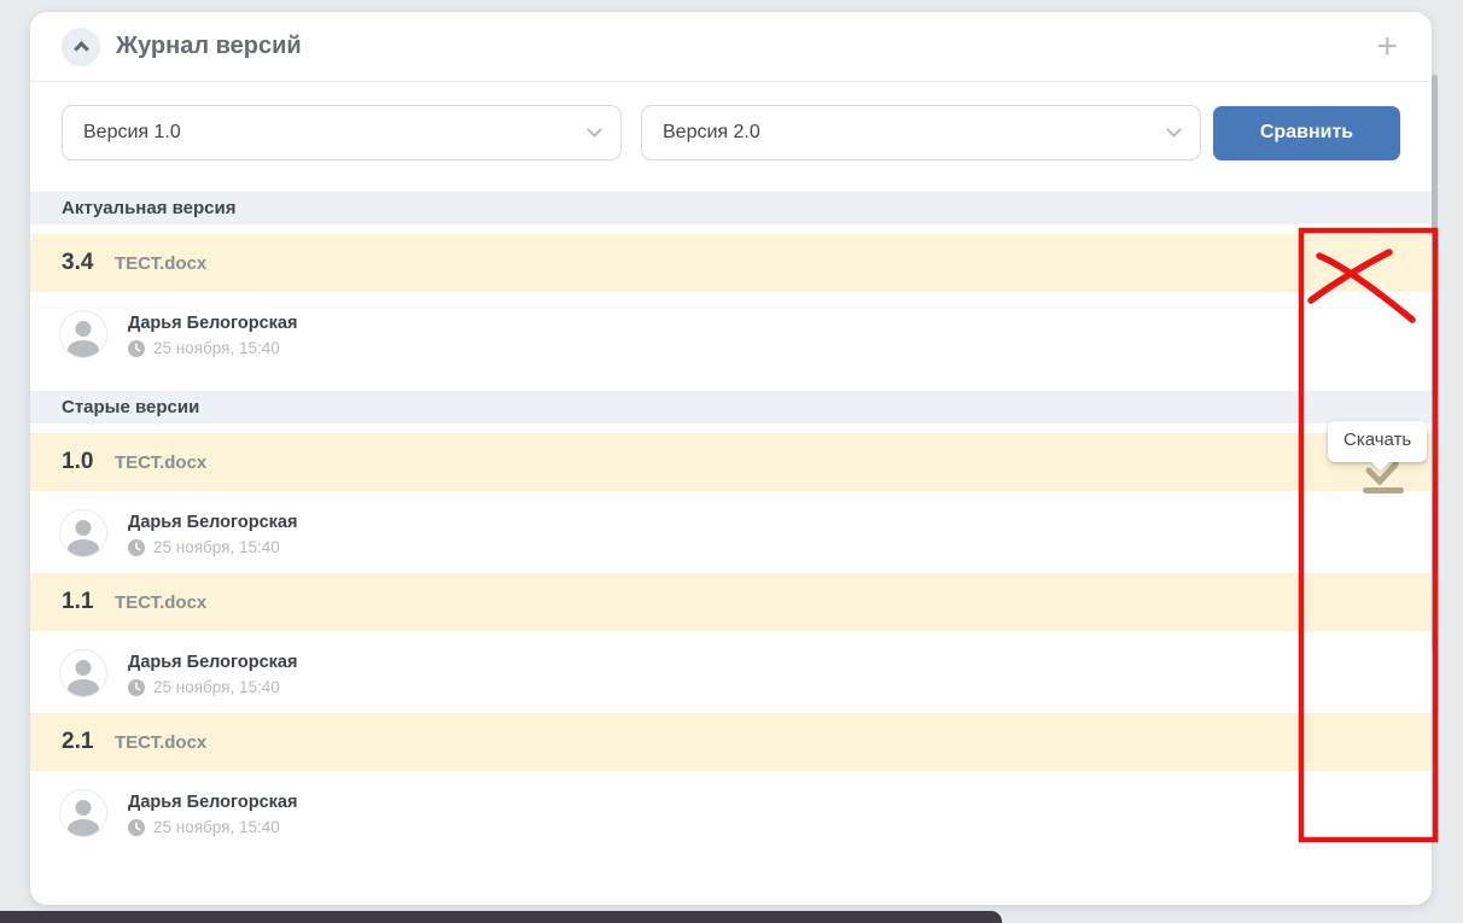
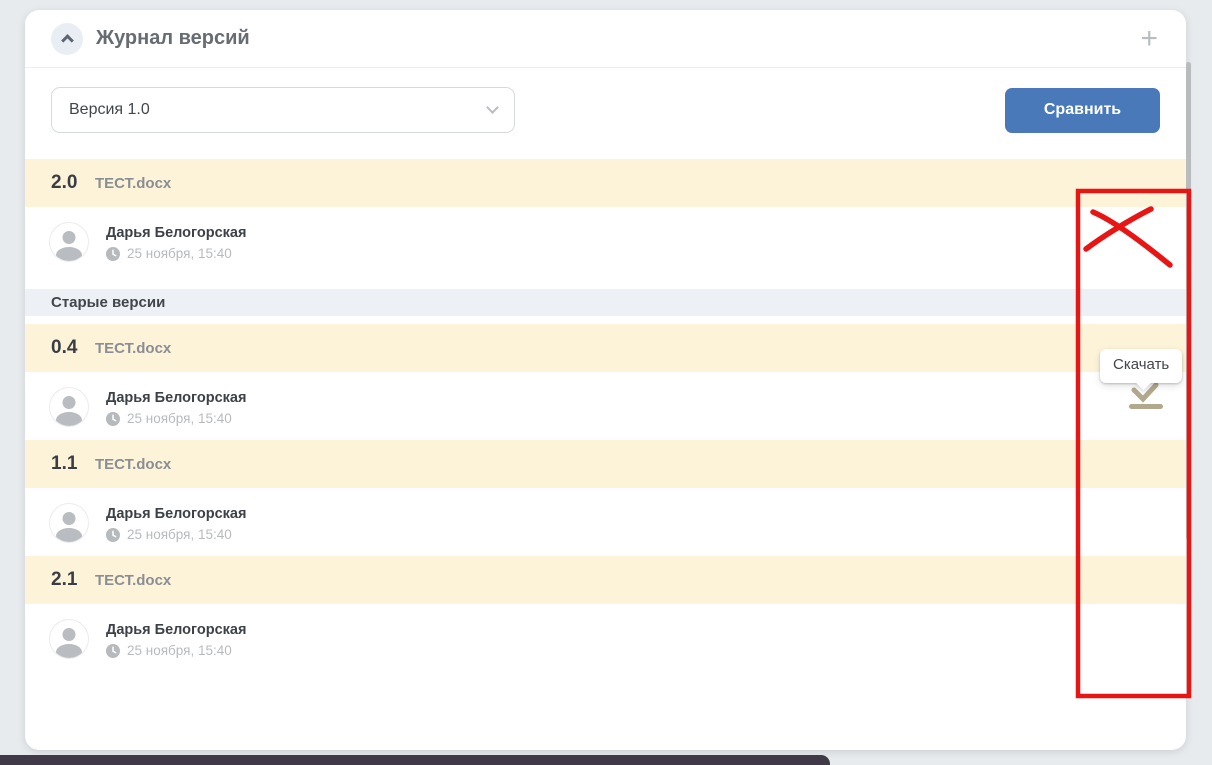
  Журнал версий
  +
  Версия 1.0
- Версия 2.0
  Сравнить
- Актуальная версия
- 3.4
+ 2.0
  ТЕСТ.docx
  Дарья Белогорская
  25 ноября, 15:40
  Старые версии
- 1.0
+ 0.4
  ТЕСТ.docx
  Дарья Белогорская
  25 ноября, 15:40
  1.1
  ТЕСТ.docx
  Дарья Белогорская
  25 ноября, 15:40
  2.1
  ТЕСТ.docx
  Дарья Белогорская
  25 ноября, 15:40
  Скачать
